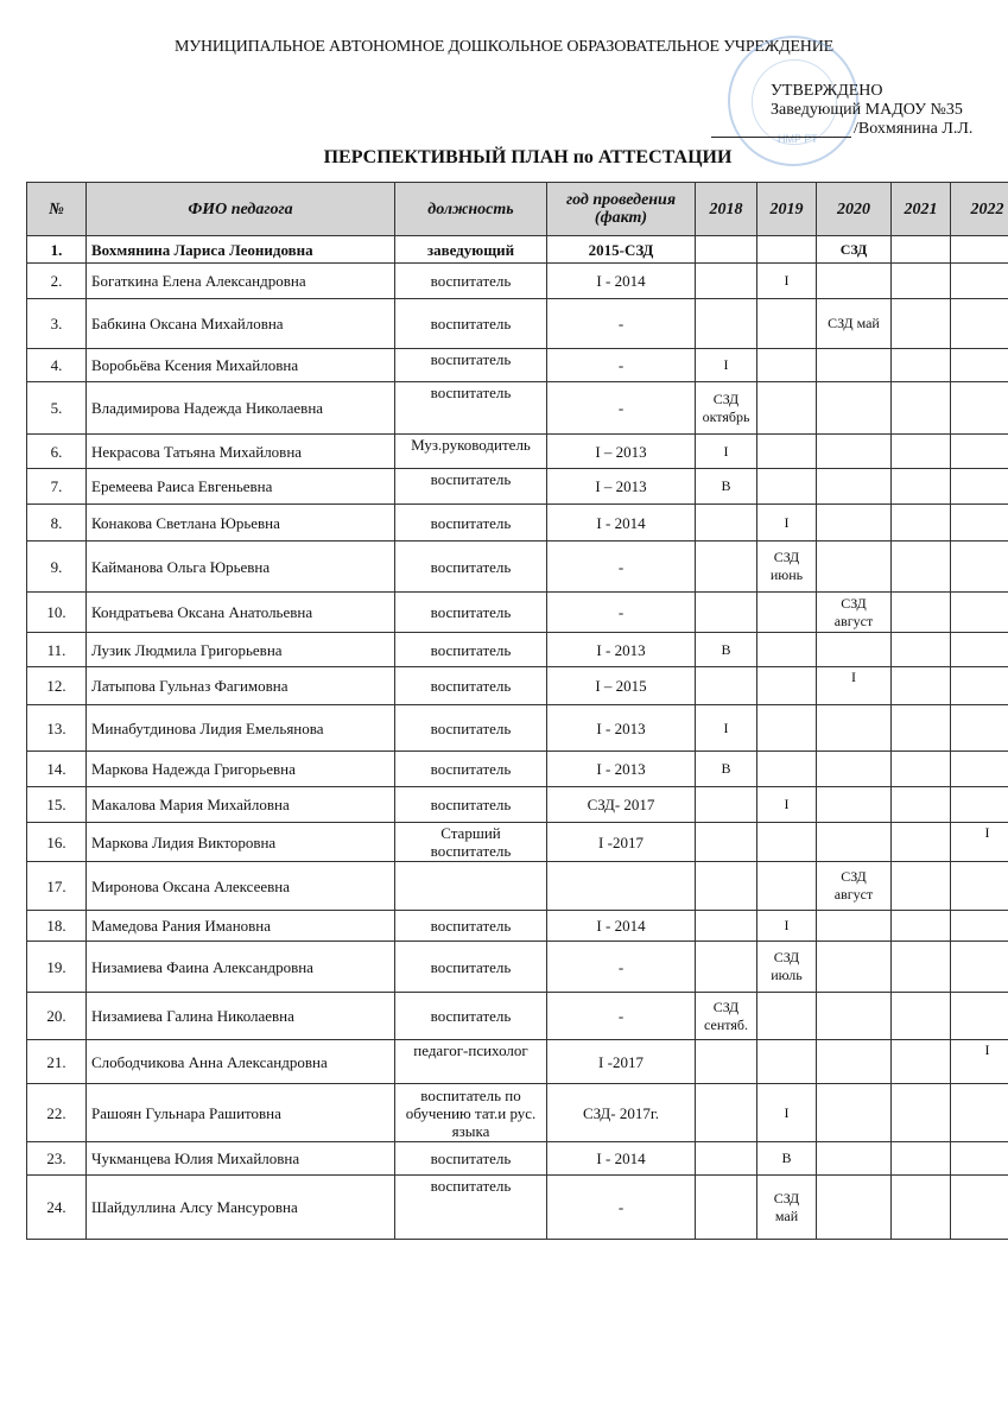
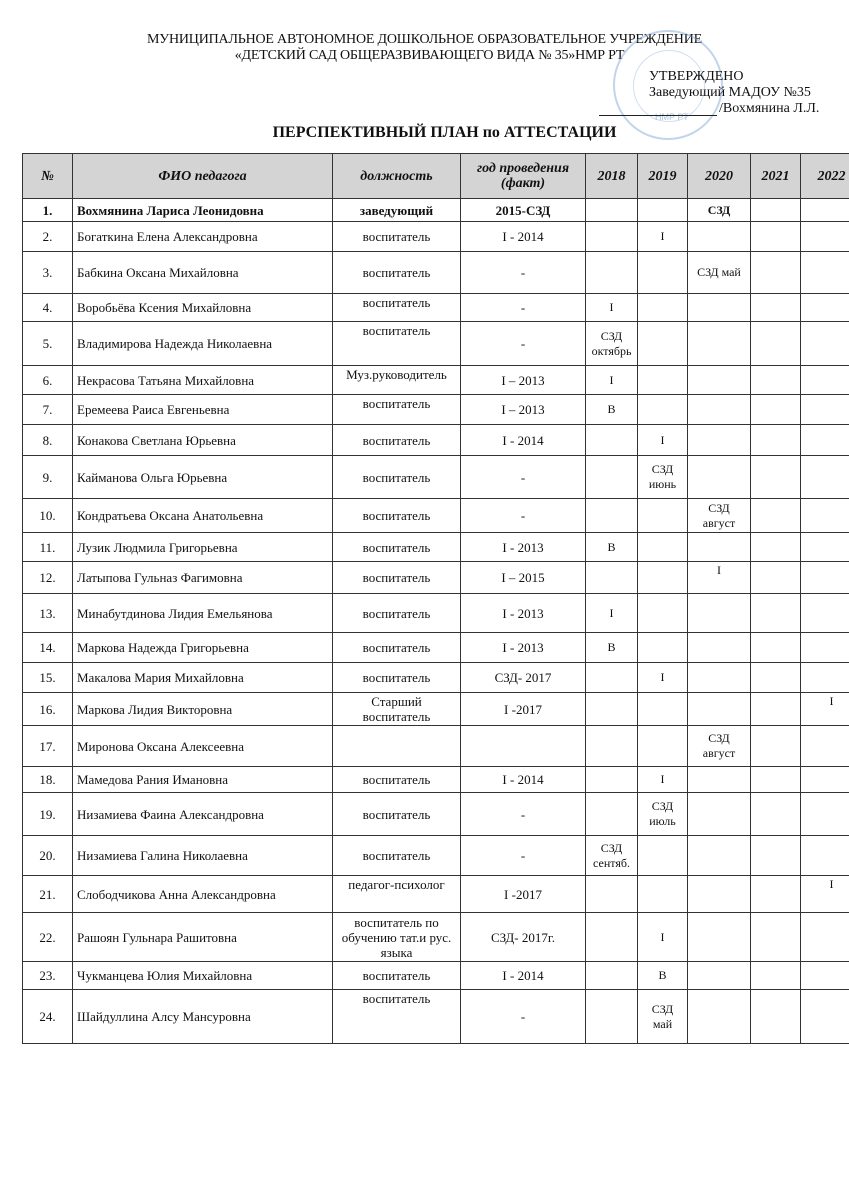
  МУНИЦИПАЛЬНОЕ АВТОНОМНОЕ ДОШКОЛЬНОЕ ОБРАЗОВАТЕЛЬНОЕ УЧРЕЖДЕНИЕ
+ «ДЕТСКИЙ САД ОБЩЕРАЗВИВАЮЩЕГО ВИДА № 35»НМР РТ
  НМР РТ
  УТВЕРЖДЕНО
  Заведующий МАДОУ №35
  /Вохмянина Л.Л.
  ПЕРСПЕКТИВНЫЙ ПЛАН по АТТЕСТАЦИИ
  №	ФИО педагога	должность	год проведения (факт)	2018	2019	2020	2021	2022
  1.	Вохмянина Лариса Леонидовна	заведующий	2015-СЗД			СЗД
  2.	Богаткина Елена Александровна	воспитатель	I - 2014		I
  3.	Бабкина Оксана Михайловна	воспитатель	-			СЗД май
  4.	Воробьёва Ксения Михайловна	воспитатель	-	I
  5.	Владимирова Надежда Николаевна	воспитатель	-	СЗД октябрь
  6.	Некрасова Татьяна Михайловна	Муз.руководитель	I – 2013	I
  7.	Еремеева Раиса Евгеньевна	воспитатель	I – 2013	В
  8.	Конакова Светлана Юрьевна	воспитатель	I - 2014		I
  9.	Кайманова Ольга Юрьевна	воспитатель	-		СЗД июнь
  10.	Кондратьева Оксана Анатольевна	воспитатель	-			СЗД август
  11.	Лузик Людмила Григорьевна	воспитатель	I - 2013	В
  12.	Латыпова Гульназ Фагимовна	воспитатель	I – 2015			I
  13.	Минабутдинова Лидия Емельянова	воспитатель	I - 2013	I
  14.	Маркова Надежда Григорьевна	воспитатель	I - 2013	В
  15.	Макалова Мария Михайловна	воспитатель	СЗД- 2017		I
  16.	Маркова Лидия Викторовна	Старший воспитатель	I -2017					I
  17.	Миронова Оксана Алексеевна					СЗД август
  18.	Мамедова Рания Имановна	воспитатель	I - 2014		I
  19.	Низамиева Фаина Александровна	воспитатель	-		СЗД июль
  20.	Низамиева Галина Николаевна	воспитатель	-	СЗД сентяб.
  21.	Слободчикова Анна Александровна	педагог-психолог	I -2017					I
  22.	Рашоян Гульнара Рашитовна	воспитатель по обучению тат.и рус. языка	СЗД- 2017г.		I
  23.	Чукманцева Юлия Михайловна	воспитатель	I - 2014		В
  24.	Шайдуллина Алсу Мансуровна	воспитатель	-		СЗД май
